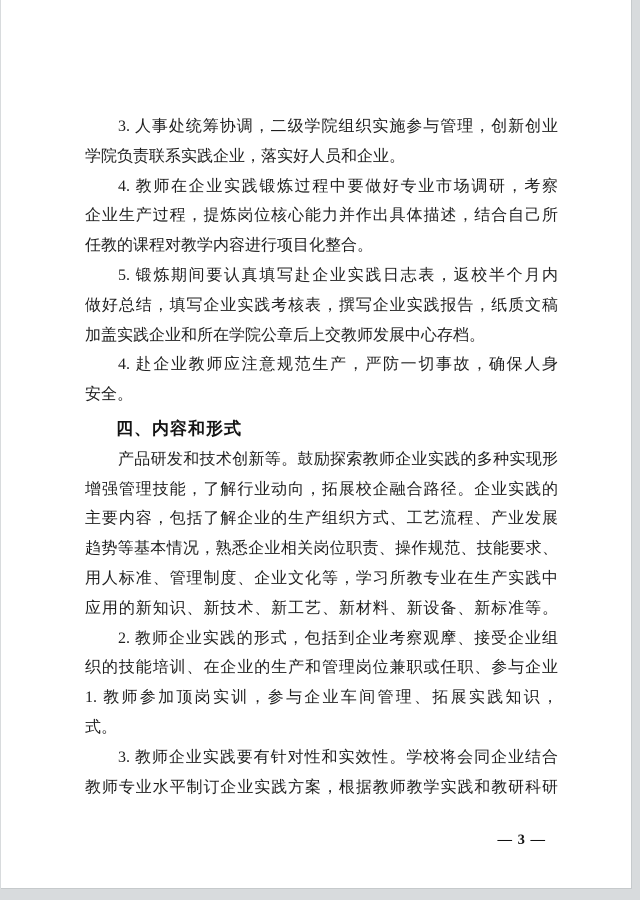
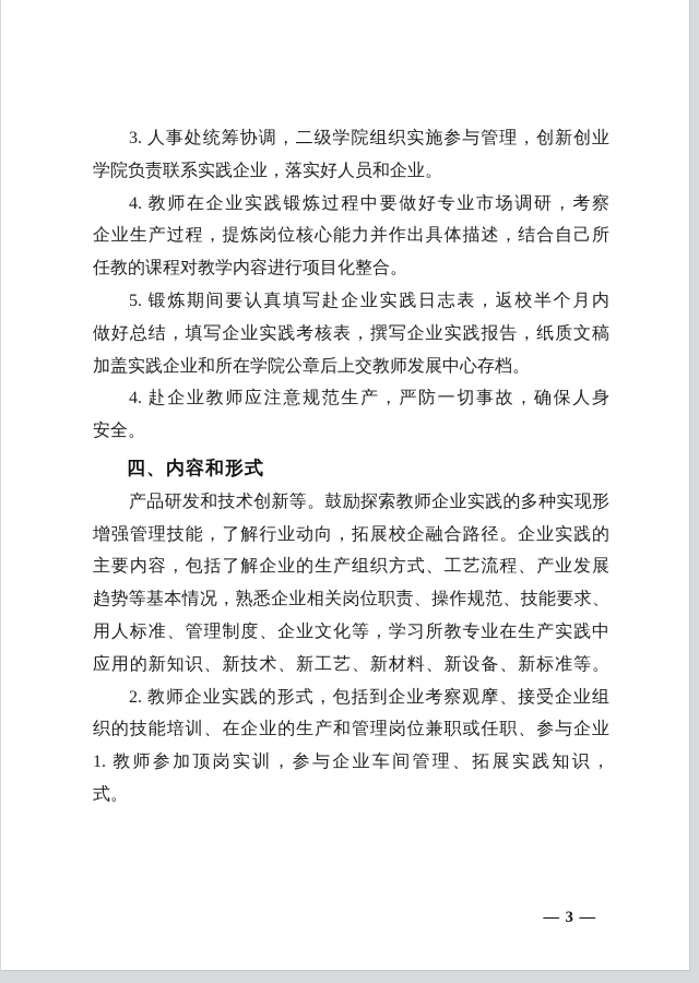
  3. 人事处统筹协调，二级学院组织实施参与管理，创新创业
  学院负责联系实践企业，落实好人员和企业。
  4. 教师在企业实践锻炼过程中要做好专业市场调研，考察
  企业生产过程，提炼岗位核心能力并作出具体描述，结合自己所
  任教的课程对教学内容进行项目化整合。
  5. 锻炼期间要认真填写赴企业实践日志表，返校半个月内
  做好总结，填写企业实践考核表，撰写企业实践报告，纸质文稿
  加盖实践企业和所在学院公章后上交教师发展中心存档。
  4. 赴企业教师应注意规范生产，严防一切事故，确保人身
  安全。
  四、内容和形式
  产品研发和技术创新等。鼓励探索教师企业实践的多种实现形
  增强管理技能，了解行业动向，拓展校企融合路径。企业实践的
  主要内容，包括了解企业的生产组织方式、工艺流程、产业发展
  趋势等基本情况，熟悉企业相关岗位职责、操作规范、技能要求、
  用人标准、管理制度、企业文化等，学习所教专业在生产实践中
  应用的新知识、新技术、新工艺、新材料、新设备、新标准等。
  2. 教师企业实践的形式，包括到企业考察观摩、接受企业组
  织的技能培训、在企业的生产和管理岗位兼职或任职、参与企业
  1. 教师参加顶岗实训，参与企业车间管理、拓展实践知识，
  式。
- 3. 教师企业实践要有针对性和实效性。学校将会同企业结合
- 教师专业水平制订企业实践方案，根据教师教学实践和教研科研
  — 3 —
